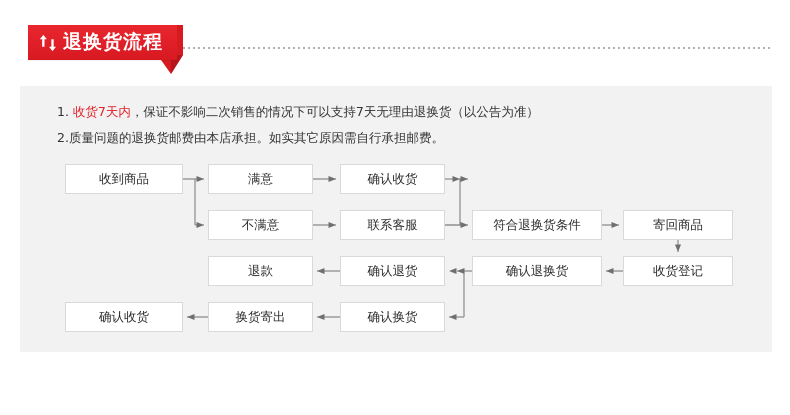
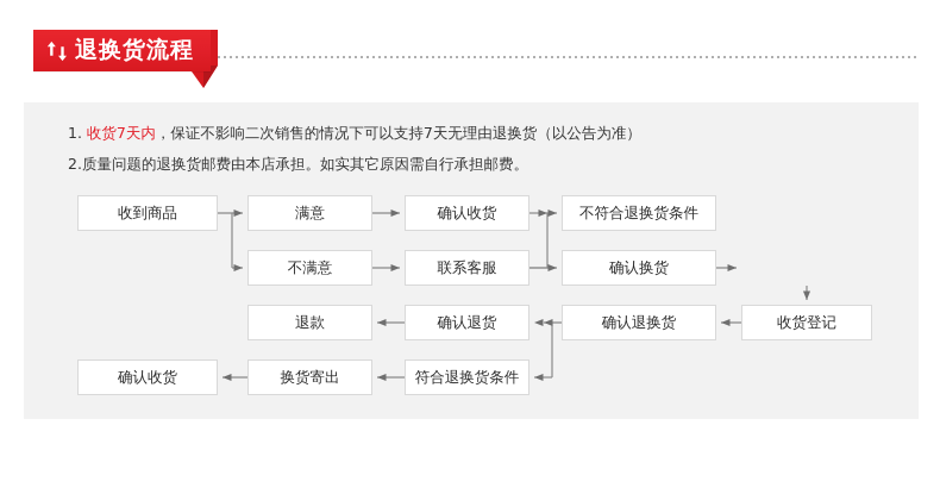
  退换货流程
  1. 收货7天内，保证不影响二次销售的情况下可以支持7天无理由退换货（以公告为准）
  2.质量问题的退换货邮费由本店承担。如实其它原因需自行承担邮费。
  收到商品
  满意
  确认收货
+ 不符合退换货条件
  不满意
  联系客服
- 符合退换货条件
+ 确认换货
- 寄回商品
  退款
  确认退货
  确认退换货
  收货登记
  确认收货
  换货寄出
- 确认换货
+ 符合退换货条件
